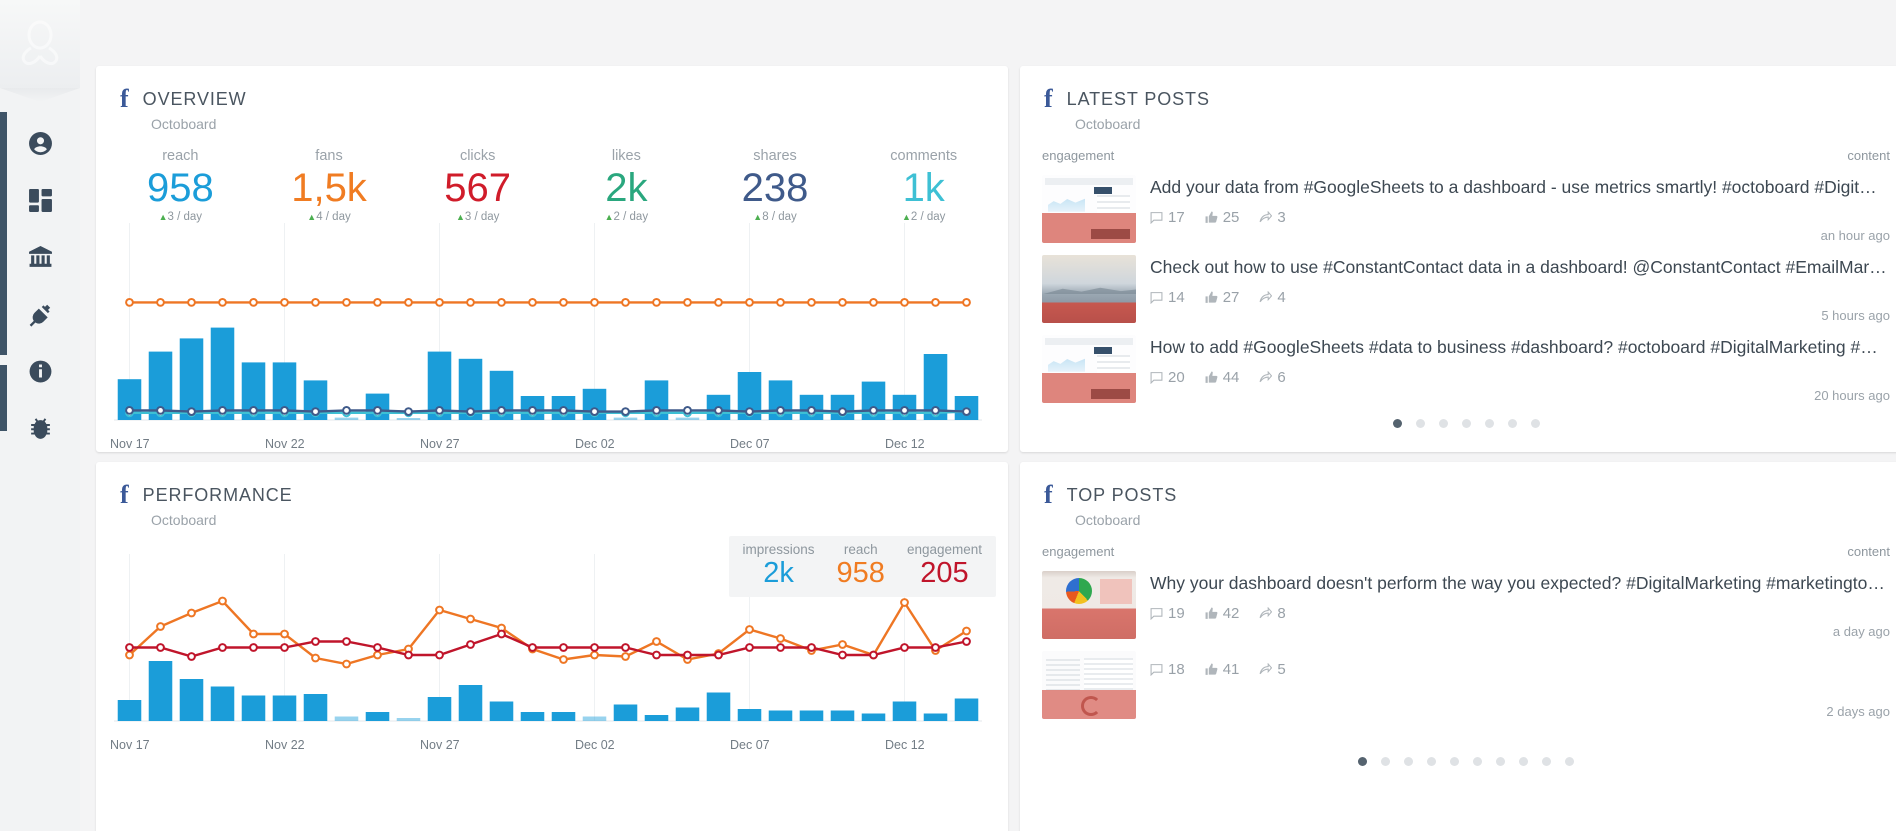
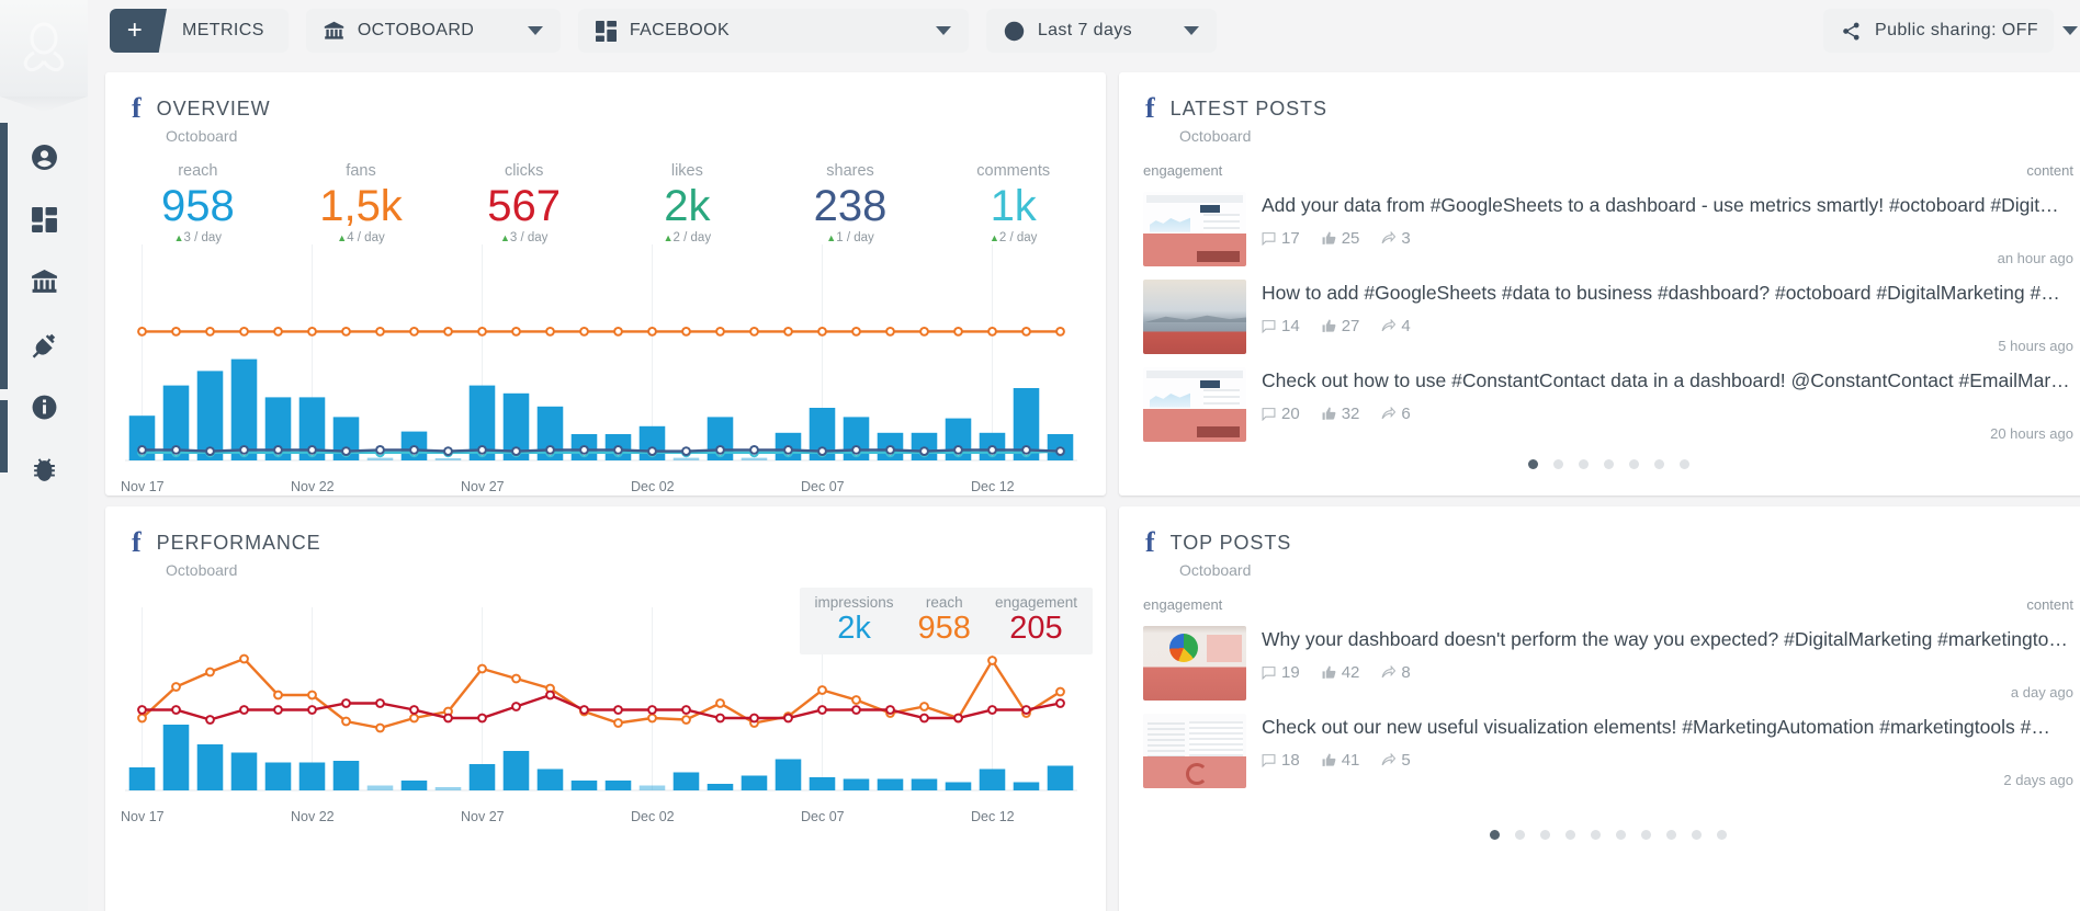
+ +
+ METRICS
+ OCTOBOARD
+ FACEBOOK
+ Last 7 days
+ Public sharing: OFF
  f
  OVERVIEW
  Octoboard
  reach
  958
  ▲3 / day
  fans
  1,5k
  ▲4 / day
  clicks
  567
  ▲3 / day
  likes
  2k
  ▲2 / day
  shares
  238
- ▲8 / day
+ ▲1 / day
  comments
  1k
  ▲2 / day
  Nov 17
  Nov 22
  Nov 27
  Dec 02
  Dec 07
  Dec 12
  f
  LATEST POSTS
  Octoboard
  engagement
  content
  Add your data from #GoogleSheets to a dashboard - use metrics smartly! #octoboard #Digit…
  17
  25
  3
  an hour ago
- Check out how to use #ConstantContact data in a dashboard! @ConstantContact #EmailMar…
+ How to add #GoogleSheets #data to business #dashboard? #octoboard #DigitalMarketing #…
  14
  27
  4
  5 hours ago
- How to add #GoogleSheets #data to business #dashboard? #octoboard #DigitalMarketing #…
+ Check out how to use #ConstantContact data in a dashboard! @ConstantContact #EmailMar…
  20
- 44
+ 32
  6
  20 hours ago
  f
  PERFORMANCE
  Octoboard
  impressions
  2k
  reach
  958
  engagement
  205
  Nov 17
  Nov 22
  Nov 27
  Dec 02
  Dec 07
  Dec 12
  f
  TOP POSTS
  Octoboard
  engagement
  content
  Why your dashboard doesn't perform the way you expected? #DigitalMarketing #marketingto…
  19
  42
  8
  a day ago
+ Check out our new useful visualization elements! #MarketingAutomation #marketingtools #…
  18
  41
  5
  2 days ago
